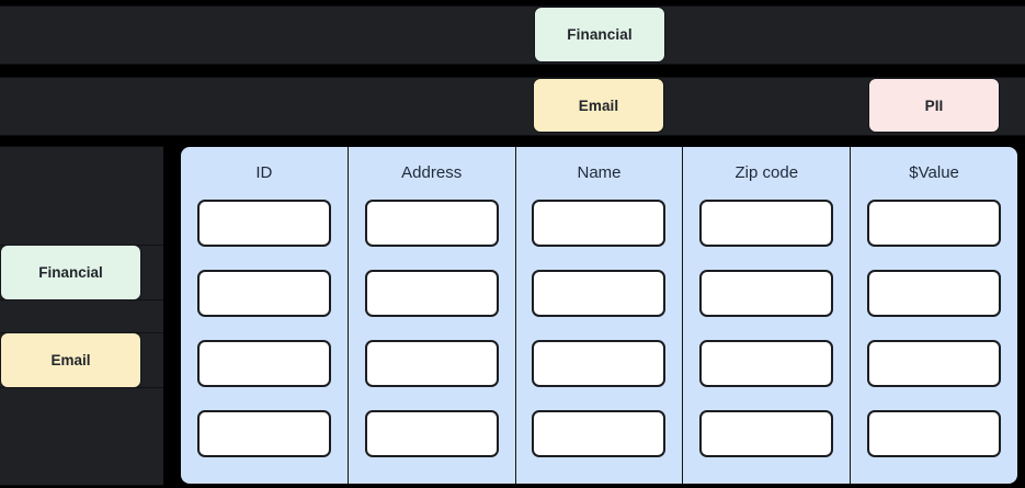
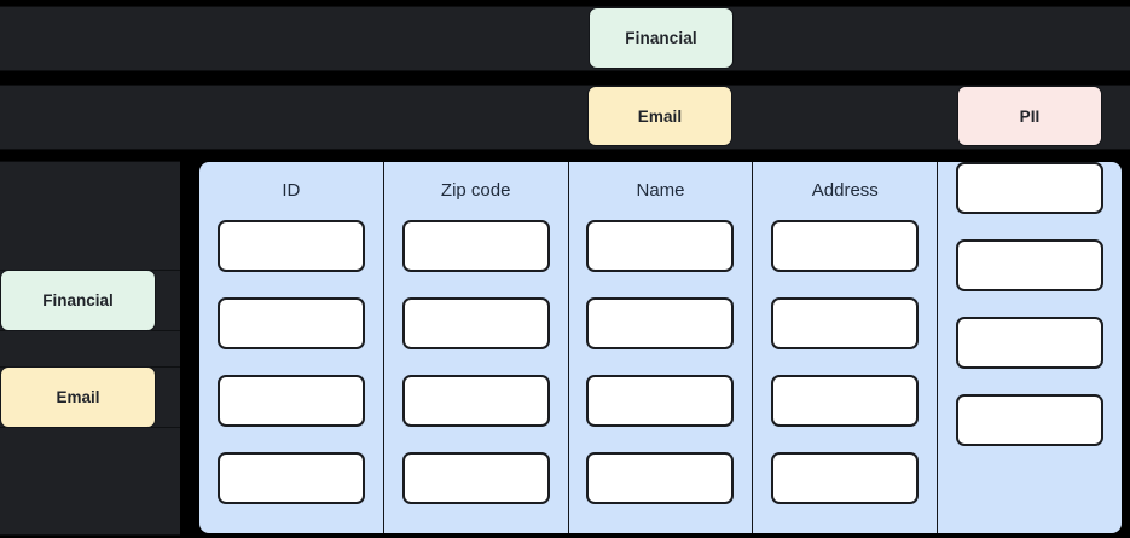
  Financial
  Email
  PII
  Financial
  Email
  ID
- Address
+ Zip code
  Name
- Zip code
+ Address
- $Value
